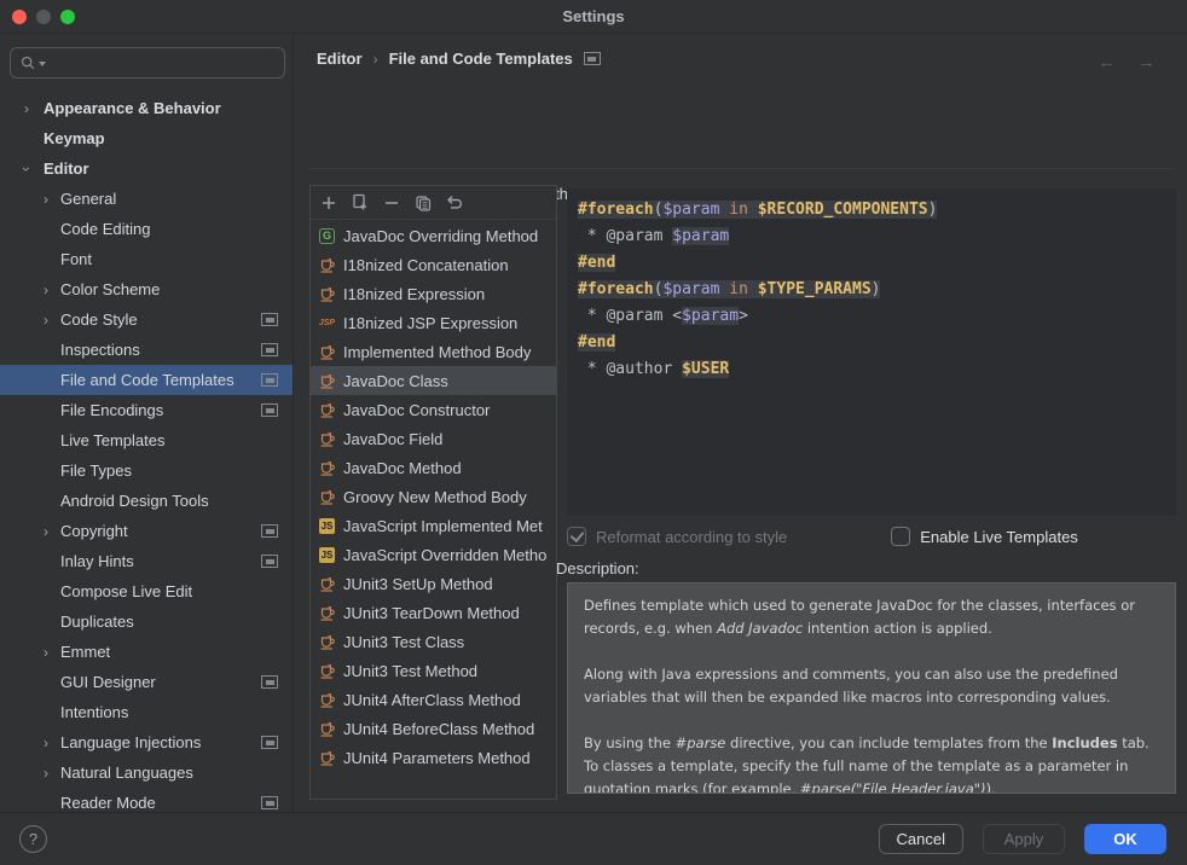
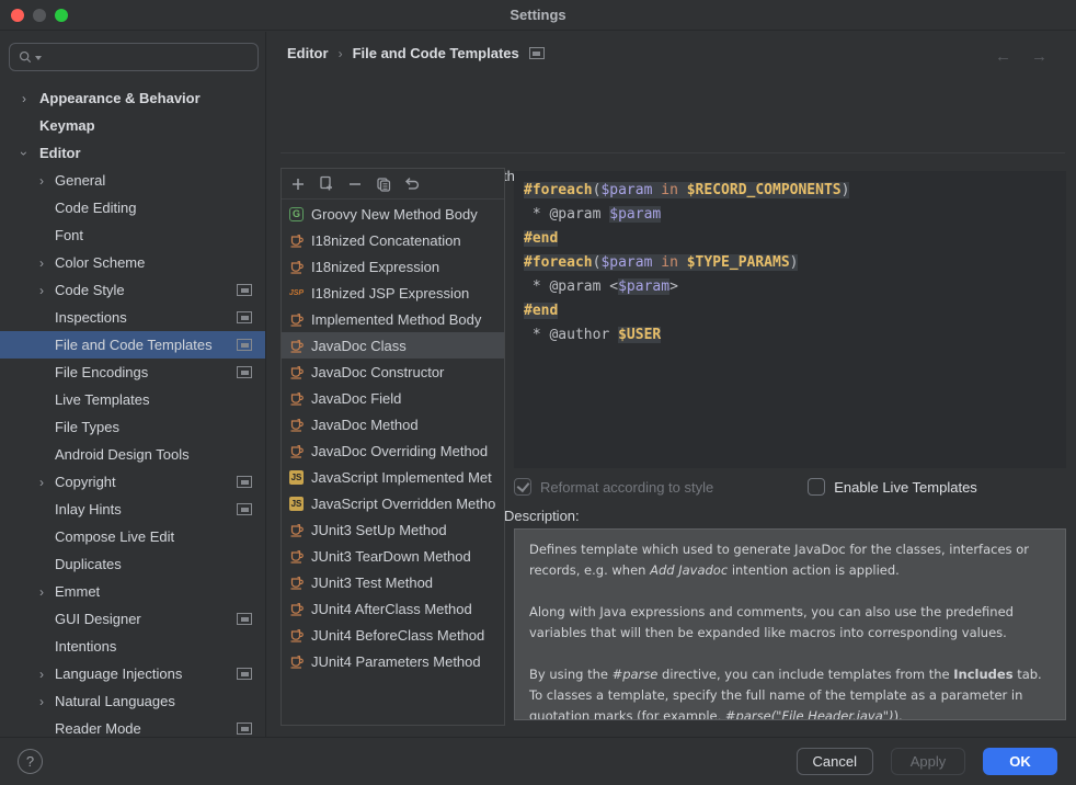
  Settings
  ›
  Appearance & Behavior
  Keymap
  Editor
  ›
  General
  Code Editing
  Font
  ›
  Color Scheme
  ›
  Code Style
  Inspections
  File and Code Templates
  File Encodings
  Live Templates
  File Types
  Android Design Tools
  ›
  Copyright
  Inlay Hints
  Compose Live Edit
  Duplicates
  ›
  Emmet
  GUI Designer
  Intentions
  ›
  Language Injections
  ›
  Natural Languages
  Reader Mode
  Editor
  ›
  File and Code Templates
  ←
  →
  G
- JavaDoc Overriding Method
+ Groovy New Method Body
  I18nized Concatenation
  I18nized Expression
  I18nized JSP Expression
  Implemented Method Body
  JavaDoc Class
  JavaDoc Constructor
  JavaDoc Field
  JavaDoc Method
- Groovy New Method Body
+ JavaDoc Overriding Method
  JS
  JavaScript Implemented Met
  JS
  JavaScript Overridden Metho
  JUnit3 SetUp Method
  JUnit3 TearDown Method
- JUnit3 Test Class
  JUnit3 Test Method
  JUnit4 AfterClass Method
  JUnit4 BeforeClass Method
  JUnit4 Parameters Method
  #foreach($param in $RECORD_COMPONENTS)
  * @param $param
  #end
  #foreach($param in $TYPE_PARAMS)
  * @param <$param>
  #end
  * @author $USER
  Reformat according to style
  Enable Live Templates
  Description:
  Defines template which used to generate JavaDoc for the classes, interfaces or records, e.g. when Add Javadoc intention action is applied.
  Along with Java expressions and comments, you can also use the predefined variables that will then be expanded like macros into corresponding values.
  By using the #parse directive, you can include templates from the Includes tab. To classes a template, specify the full name of the template as a parameter in quotation marks (for example, #parse("File Header.java")).
  ?
  Cancel
  Apply
  OK
